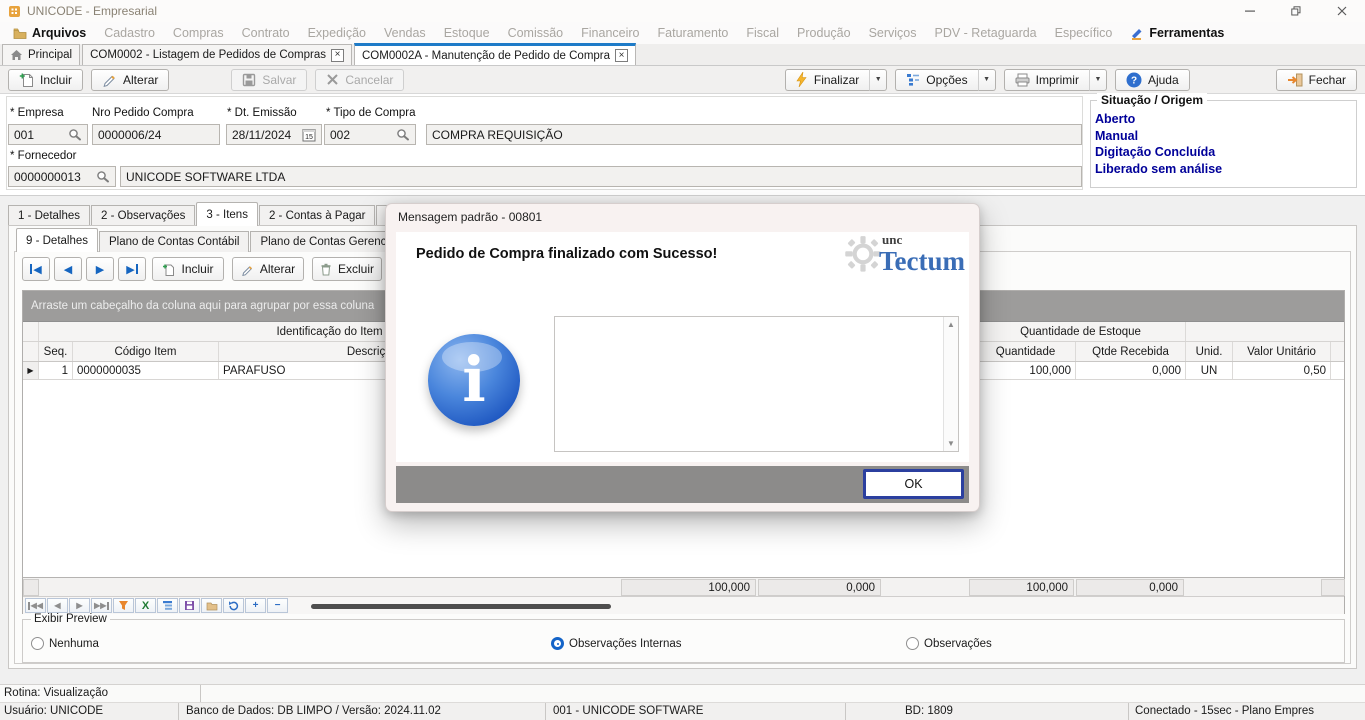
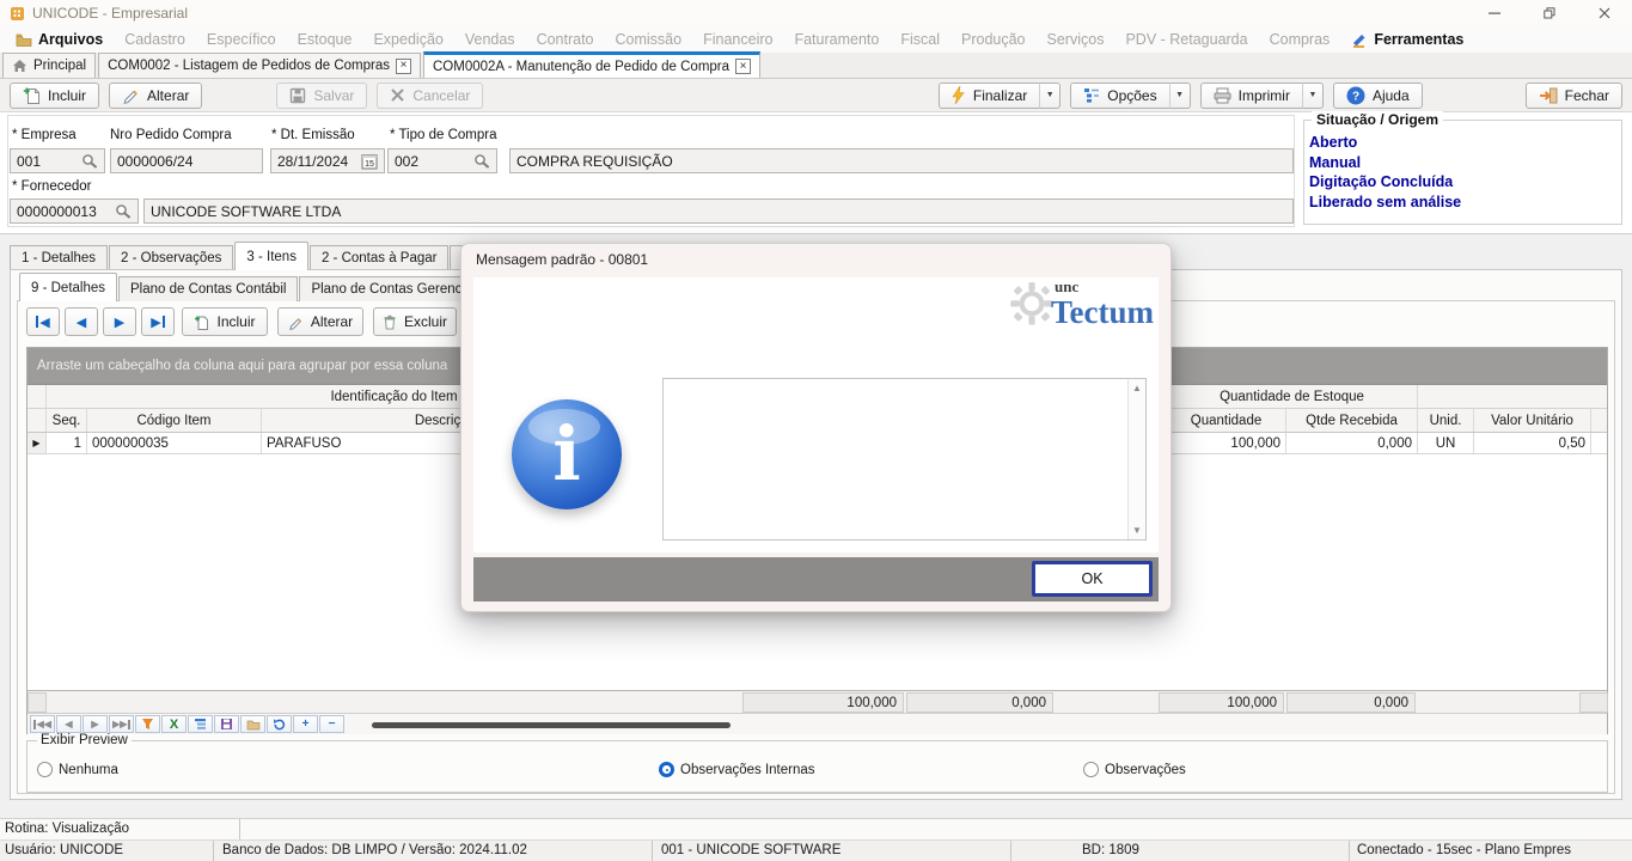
  UNICODE - Empresarial
  Arquivos
  Cadastro
- Compras
+ Específico
- Contrato
+ Estoque
  Expedição
  Vendas
- Estoque
+ Contrato
  Comissão
  Financeiro
  Faturamento
  Fiscal
  Produção
  Serviços
  PDV - Retaguarda
- Específico
+ Compras
  Ferramentas
  Principal
  COM0002 - Listagem de Pedidos de Compras
  ×
  COM0002A - Manutenção de Pedido de Compra
  ×
  Incluir
  Alterar
  Salvar
  Cancelar
  Finalizar
  Opções
  Imprimir
  ?
  Ajuda
  Fechar
  * Empresa
  Nro Pedido Compra
  * Dt. Emissão
  * Tipo de Compra
  001
  0000006/24
  28/11/2024
  002
  COMPRA REQUISIÇÃO
  * Fornecedor
  0000000013
  UNICODE SOFTWARE LTDA
  Situação / Origem
  Aberto
  Manual
  Digitação Concluída
  Liberado sem análise
  1 - Detalhes
  2 - Observações
  3 - Itens
  2 - Contas à Pagar
  9 - Detalhes
  Plano de Contas Contábil
  Plano de Contas Gerenc
  ◀
  ◀
  ▶
  ▶
  Incluir
  Alterar
  Excluir
  Arraste um cabeçalho da coluna aqui para agrupar por essa coluna
  Identificação do Item
  Quantidade de Estoque
  Seq.
  Código Item
  Descriç
  Quantidade
  Qtde Recebida
  Unid.
  Valor Unitário
  ▶
  1
  0000000035
  PARAFUSO
  100,000
  0,000
  UN
  0,50
  100,000
  0,000
  100,000
  0,000
  ◀◀
  ◀
  ▶
  ▶▶
  X
  +
  −
  Exibir Preview
  Nenhuma
  Observações Internas
  Observações
  Rotina: Visualização
  Usuário: UNICODE
  Banco de Dados: DB LIMPO / Versão: 2024.11.02
  001 - UNICODE SOFTWARE
  BD: 1809
  Conectado - 15sec - Plano Empres
  Mensagem padrão - 00801
- Pedido de Compra finalizado com Sucesso!
  unc
  Tectum
  i
  ▲
  ▼
  OK
